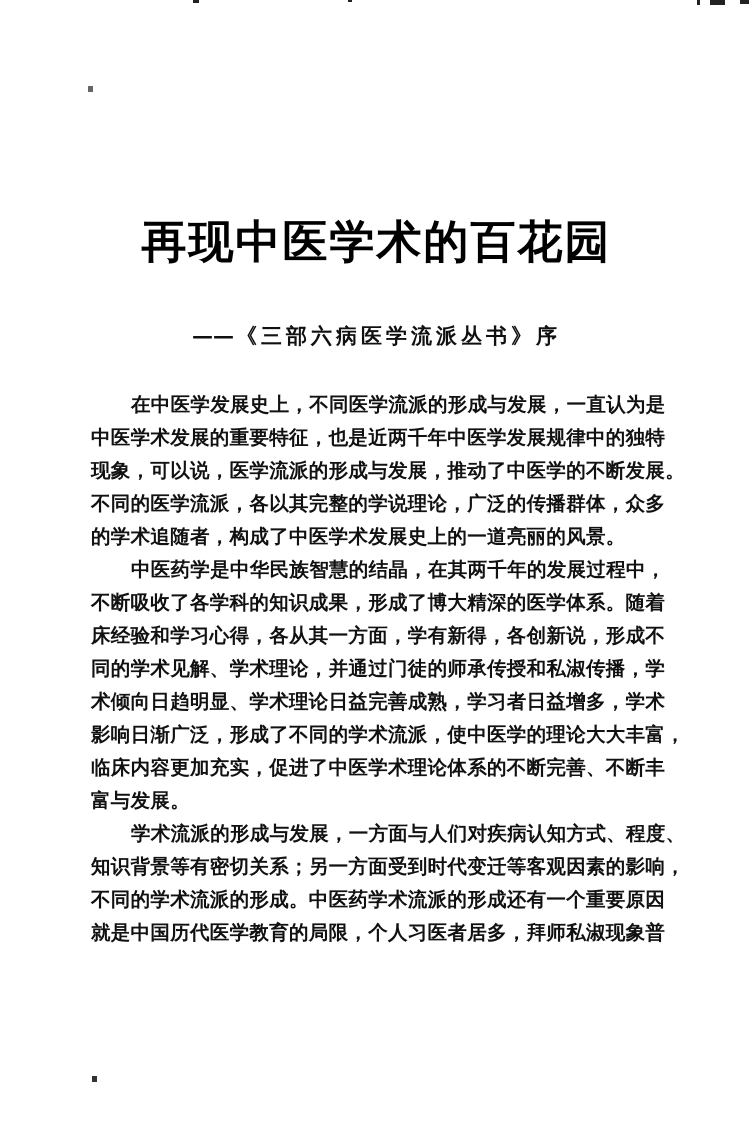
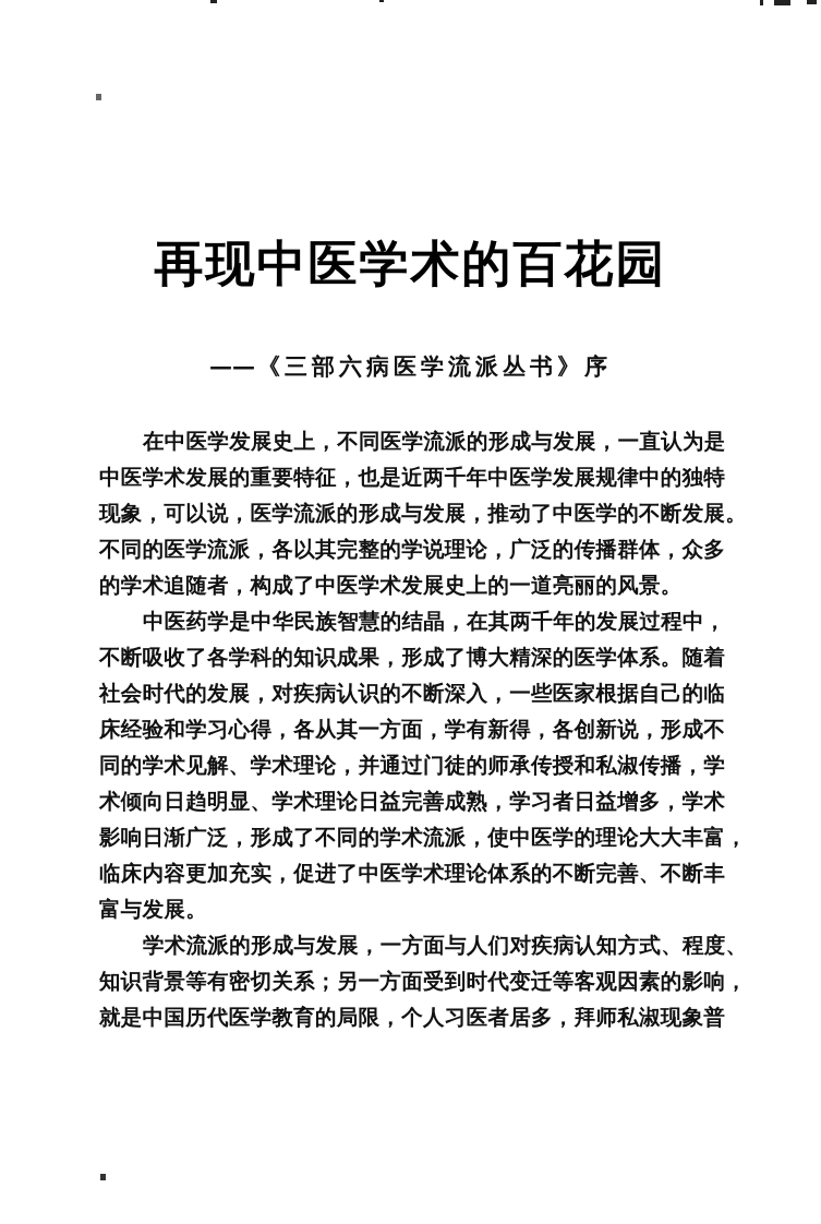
  再现中医学术的百花园
  ——《三部六病医学流派丛书》序
  在中医学发展史上，不同医学流派的形成与发展，一直认为是
  中医学术发展的重要特征，也是近两千年中医学发展规律中的独特
  现象，可以说，医学流派的形成与发展，推动了中医学的不断发展。
  不同的医学流派，各以其完整的学说理论，广泛的传播群体，众多
  的学术追随者，构成了中医学术发展史上的一道亮丽的风景。
  中医药学是中华民族智慧的结晶，在其两千年的发展过程中，
  不断吸收了各学科的知识成果，形成了博大精深的医学体系。随着
+ 社会时代的发展，对疾病认识的不断深入，一些医家根据自己的临
  床经验和学习心得，各从其一方面，学有新得，各创新说，形成不
  同的学术见解、学术理论，并通过门徒的师承传授和私淑传播，学
  术倾向日趋明显、学术理论日益完善成熟，学习者日益增多，学术
  影响日渐广泛，形成了不同的学术流派，使中医学的理论大大丰富，
  临床内容更加充实，促进了中医学术理论体系的不断完善、不断丰
  富与发展。
  学术流派的形成与发展，一方面与人们对疾病认知方式、程度、
  知识背景等有密切关系；另一方面受到时代变迁等客观因素的影响，
- 不同的学术流派的形成。中医药学术流派的形成还有一个重要原因
  就是中国历代医学教育的局限，个人习医者居多，拜师私淑现象普
